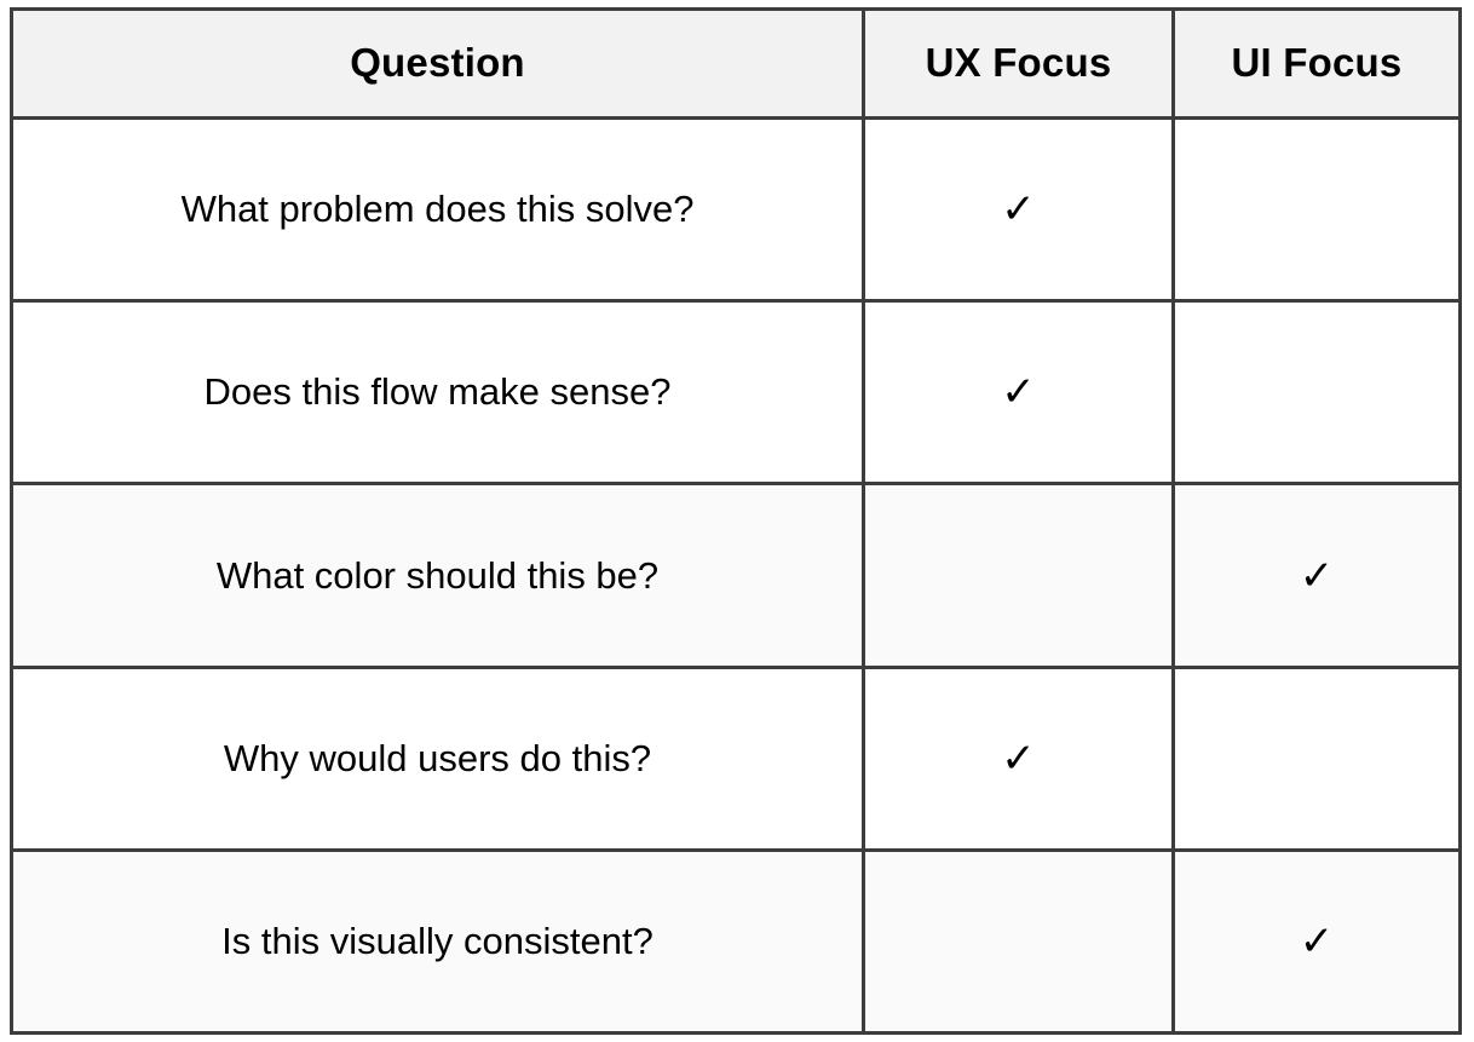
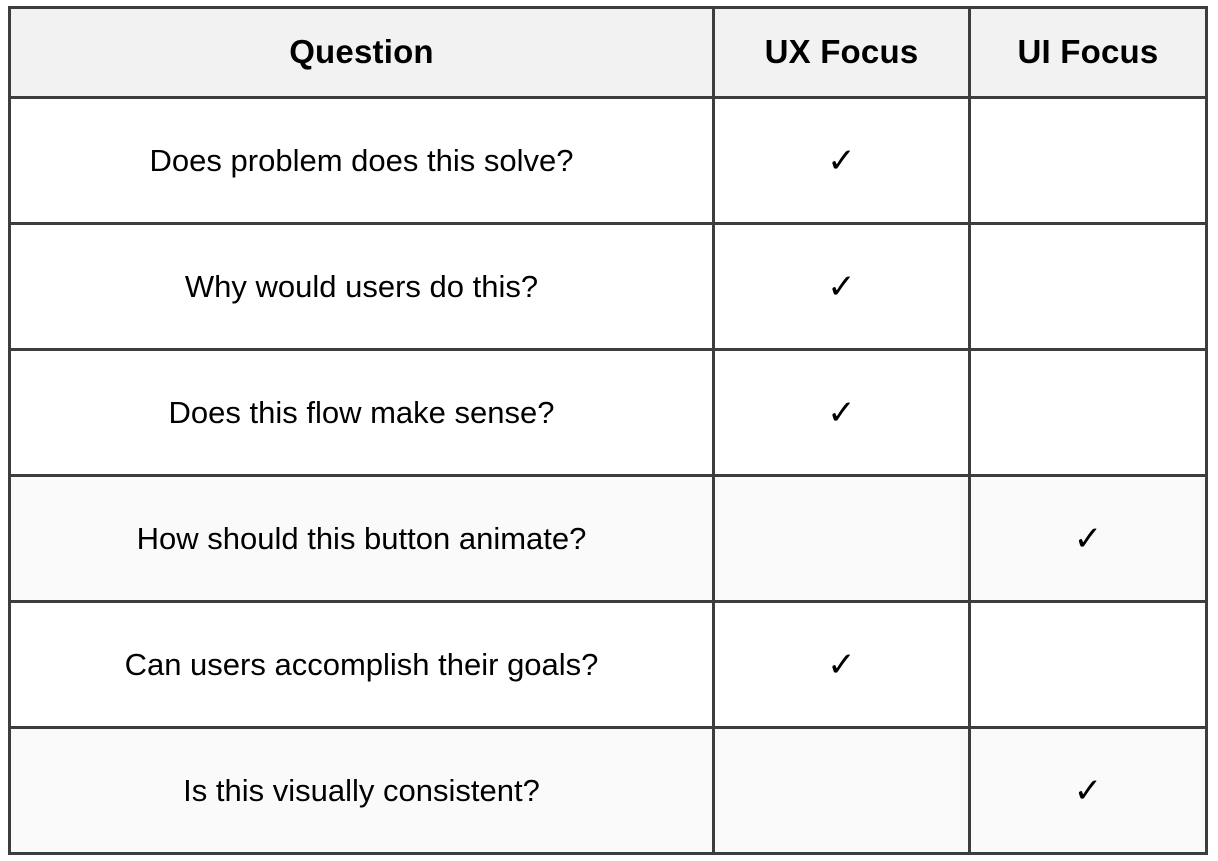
  Question	UX Focus	UI Focus
- What problem does this solve?	✓
+ Does problem does this solve?	✓
- Does this flow make sense?	✓
+ Why would users do this?	✓
- What color should this be?		✓
- Why would users do this?	✓
+ Does this flow make sense?	✓
+ How should this button animate?		✓
+ Can users accomplish their goals?	✓
  Is this visually consistent?		✓
